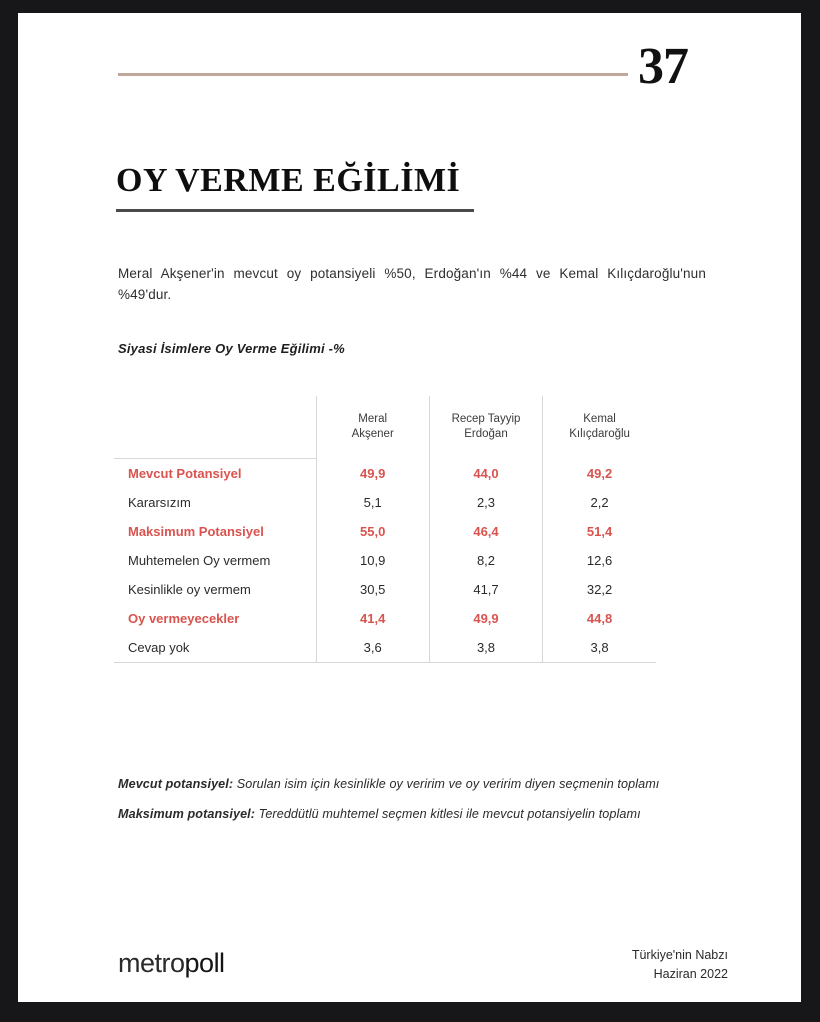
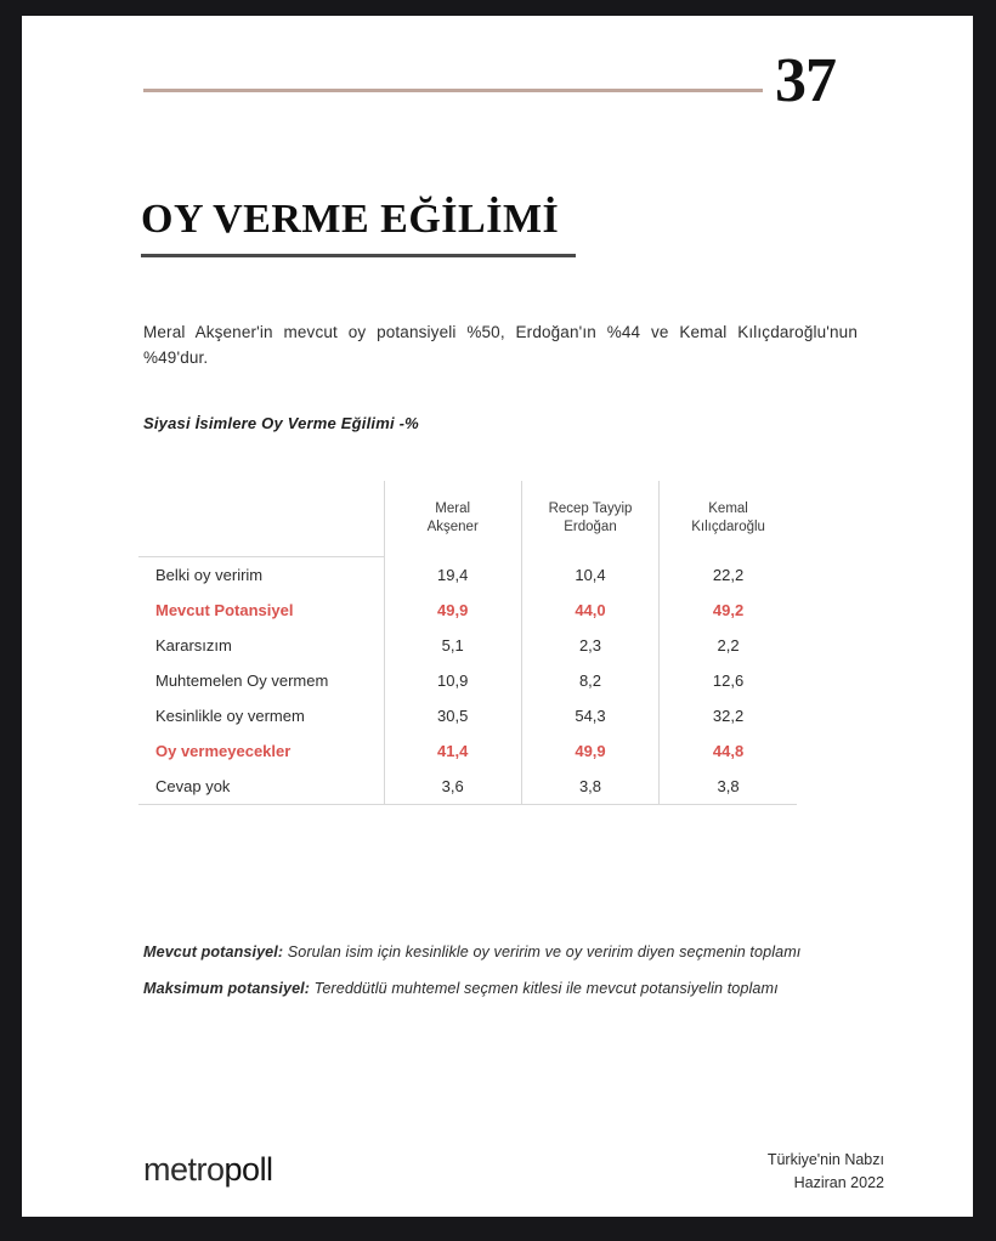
  37
  OY VERME EĞİLİMİ
  Meral Akşener'in mevcut oy potansiyeli %50, Erdoğan'ın %44 ve Kemal Kılıçdaroğlu'nun %49'dur.
  Siyasi İsimlere Oy Verme Eğilimi -%
  	Meral Akşener	Recep Tayyip Erdoğan	Kemal Kılıçdaroğlu
+ Belki oy veririm	19,4	10,4	22,2
  Mevcut Potansiyel	49,9	44,0	49,2
  Kararsızım	5,1	2,3	2,2
- Maksimum Potansiyel	55,0	46,4	51,4
  Muhtemelen Oy vermem	10,9	8,2	12,6
- Kesinlikle oy vermem	30,5	41,7	32,2
+ Kesinlikle oy vermem	30,5	54,3	32,2
  Oy vermeyecekler	41,4	49,9	44,8
  Cevap yok	3,6	3,8	3,8
  Mevcut potansiyel: Sorulan isim için kesinlikle oy veririm ve oy veririm diyen seçmenin toplamı
  Maksimum potansiyel: Tereddütlü muhtemel seçmen kitlesi ile mevcut potansiyelin toplamı
  metropoll
  Türkiye'nin Nabzı
  Haziran 2022
